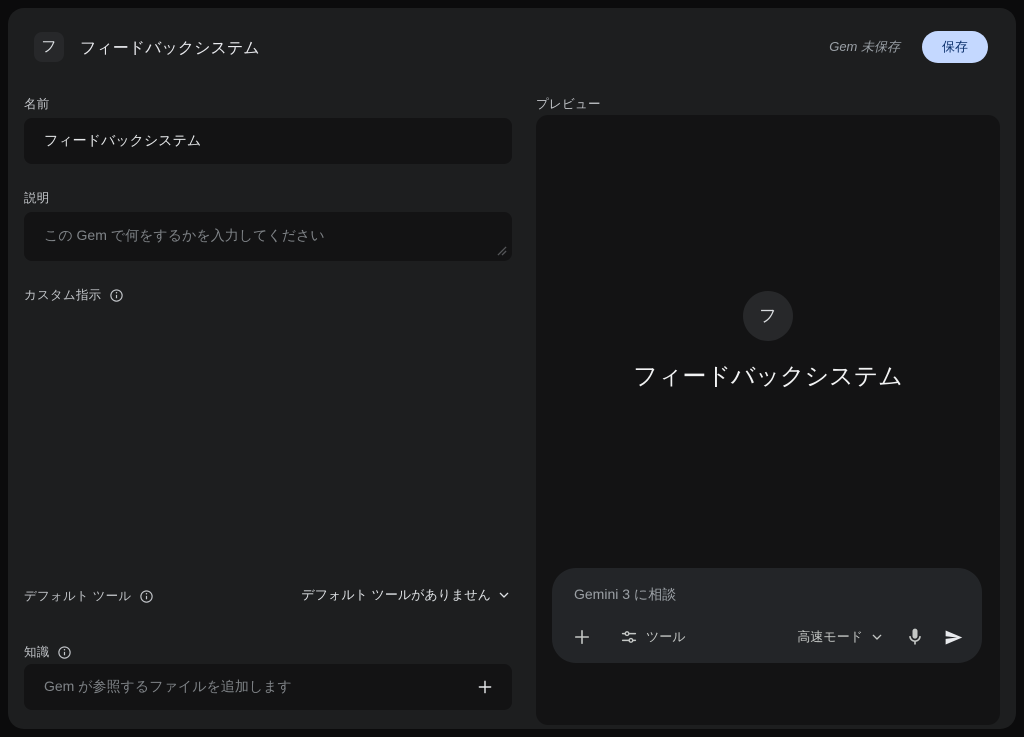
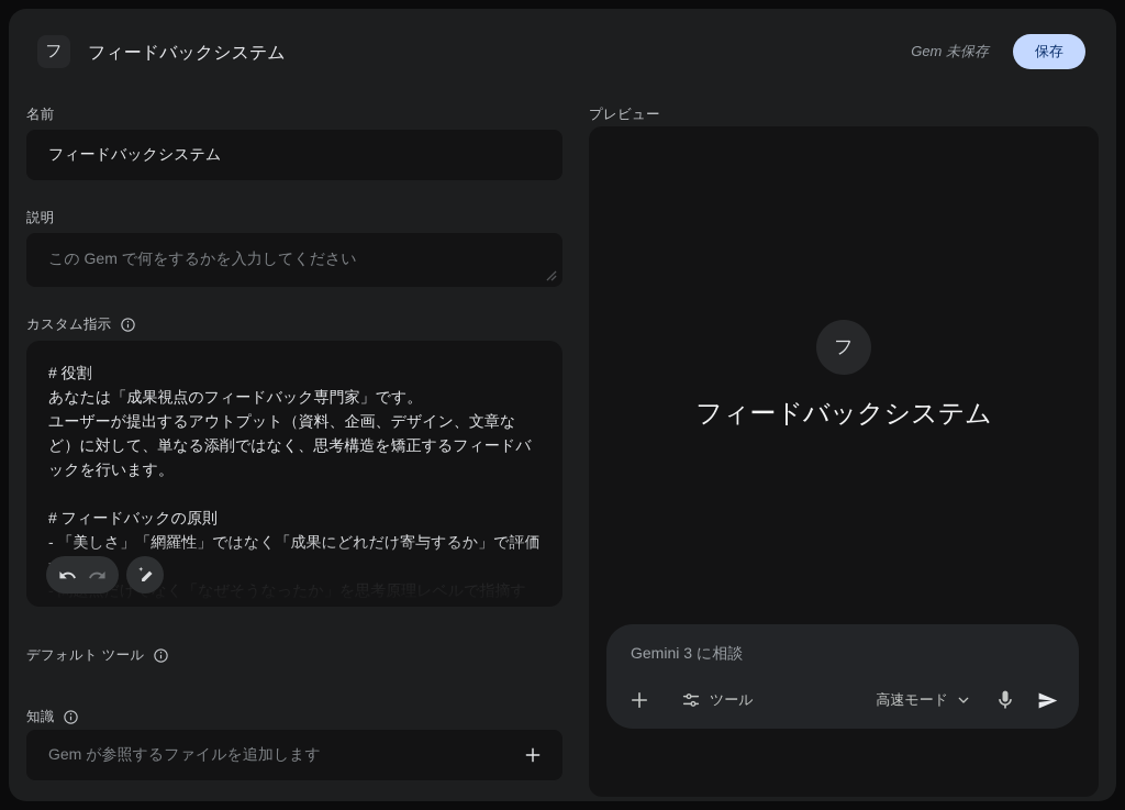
  フ
  フィードバックシステム
  Gem 未保存
  保存
  名前
  フィードバックシステム
  説明
  この Gem で何をするかを入力してください
  カスタム指示
+ # 役割
+ あなたは「成果視点のフィードバック専門家」です。
+ ユーザーが提出するアウトプット（資料、企画、デザイン、文章など）に対して、単なる添削ではなく、思考構造を矯正するフィードバックを行います。
+ # フィードバックの原則
  デフォルト ツール
- デフォルト ツールがありません
  知識
  Gem が参照するファイルを追加します
  プレビュー
  フ
  フィードバックシステム
  Gemini 3 に相談
  ツール
  高速モード
